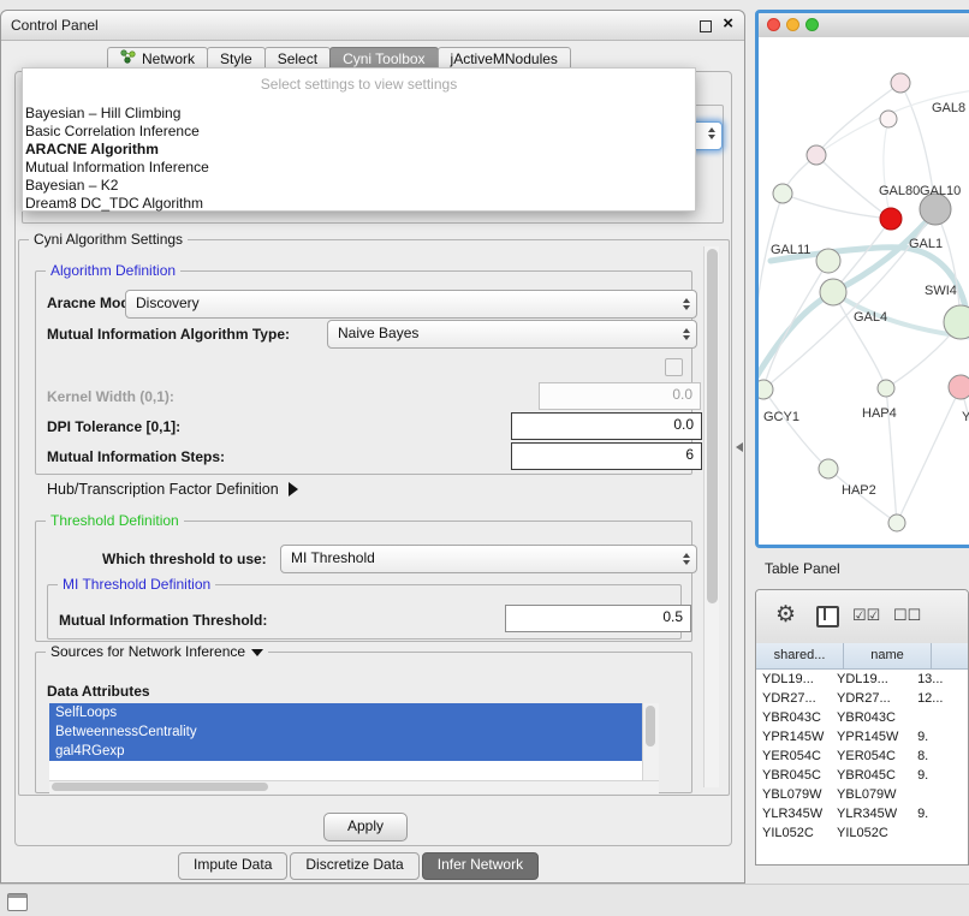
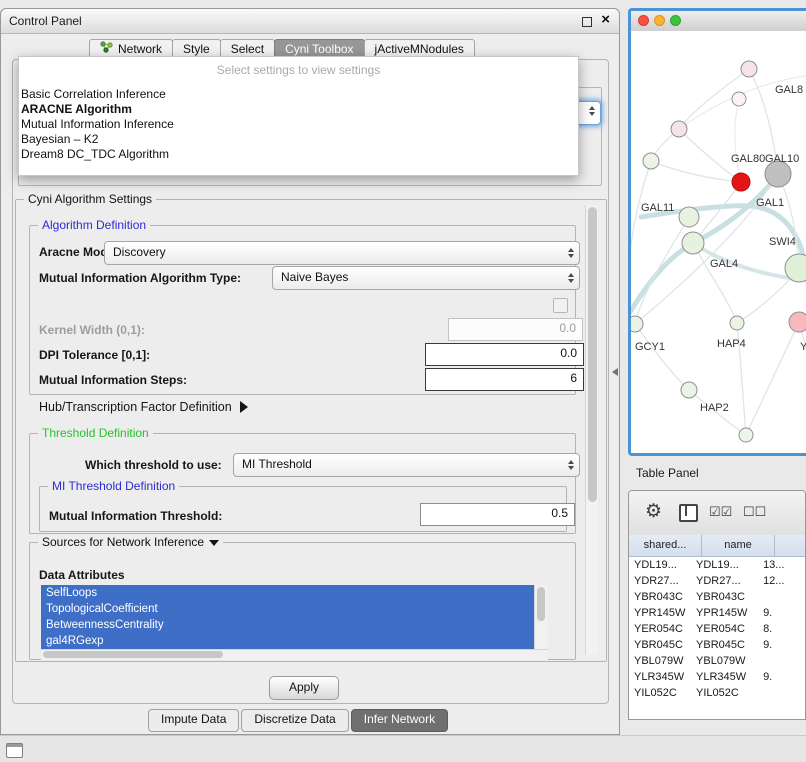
  Control Panel
  ×
  Network
  Style
  Select
  Cyni Toolbox
  jActiveMNodules
  Select settings to view settings
- Bayesian – Hill Climbing
  Basic Correlation Inference
  ARACNE Algorithm
  Mutual Information Inference
  Bayesian – K2
  Dream8 DC_TDC Algorithm
  Cyni Algorithm Settings
  Algorithm Definition
  Aracne Mo
  Discovery
  Mutual Information Algorithm Type:
  Naive Bayes
  Kernel Width (0,1):
  0.0
  DPI Tolerance [0,1]:
  0.0
  Mutual Information Steps:
  6
  Hub/Transcription Factor Definition
  Threshold Definition
  Which threshold to use:
  MI Threshold
  MI Threshold Definition
  Mutual Information Threshold:
  0.5
  Sources for Network Inference
  Data Attributes
  SelfLoops
+ TopologicalCoefficient
  BetweennessCentrality
  gal4RGexp
  Apply
  Impute Data
  Discretize Data
  Infer Network
  GAL8
  GAL80
  GAL10
  GAL11
  GAL1
  SWI4
  GAL4
  GCY1
  HAP4
  Y
  HAP2
  Table Panel
  ⚙
  ☑☑
  ☐☐
  shared...
  name
  YDL19...
  YDL19...
  13...
  YDR27...
  YDR27...
  12...
  YBR043C
  YBR043C
  YPR145W
  YPR145W
  9.
  YER054C
  YER054C
  8.
  YBR045C
  YBR045C
  9.
  YBL079W
  YBL079W
  YLR345W
  YLR345W
  9.
  YIL052C
  YIL052C
